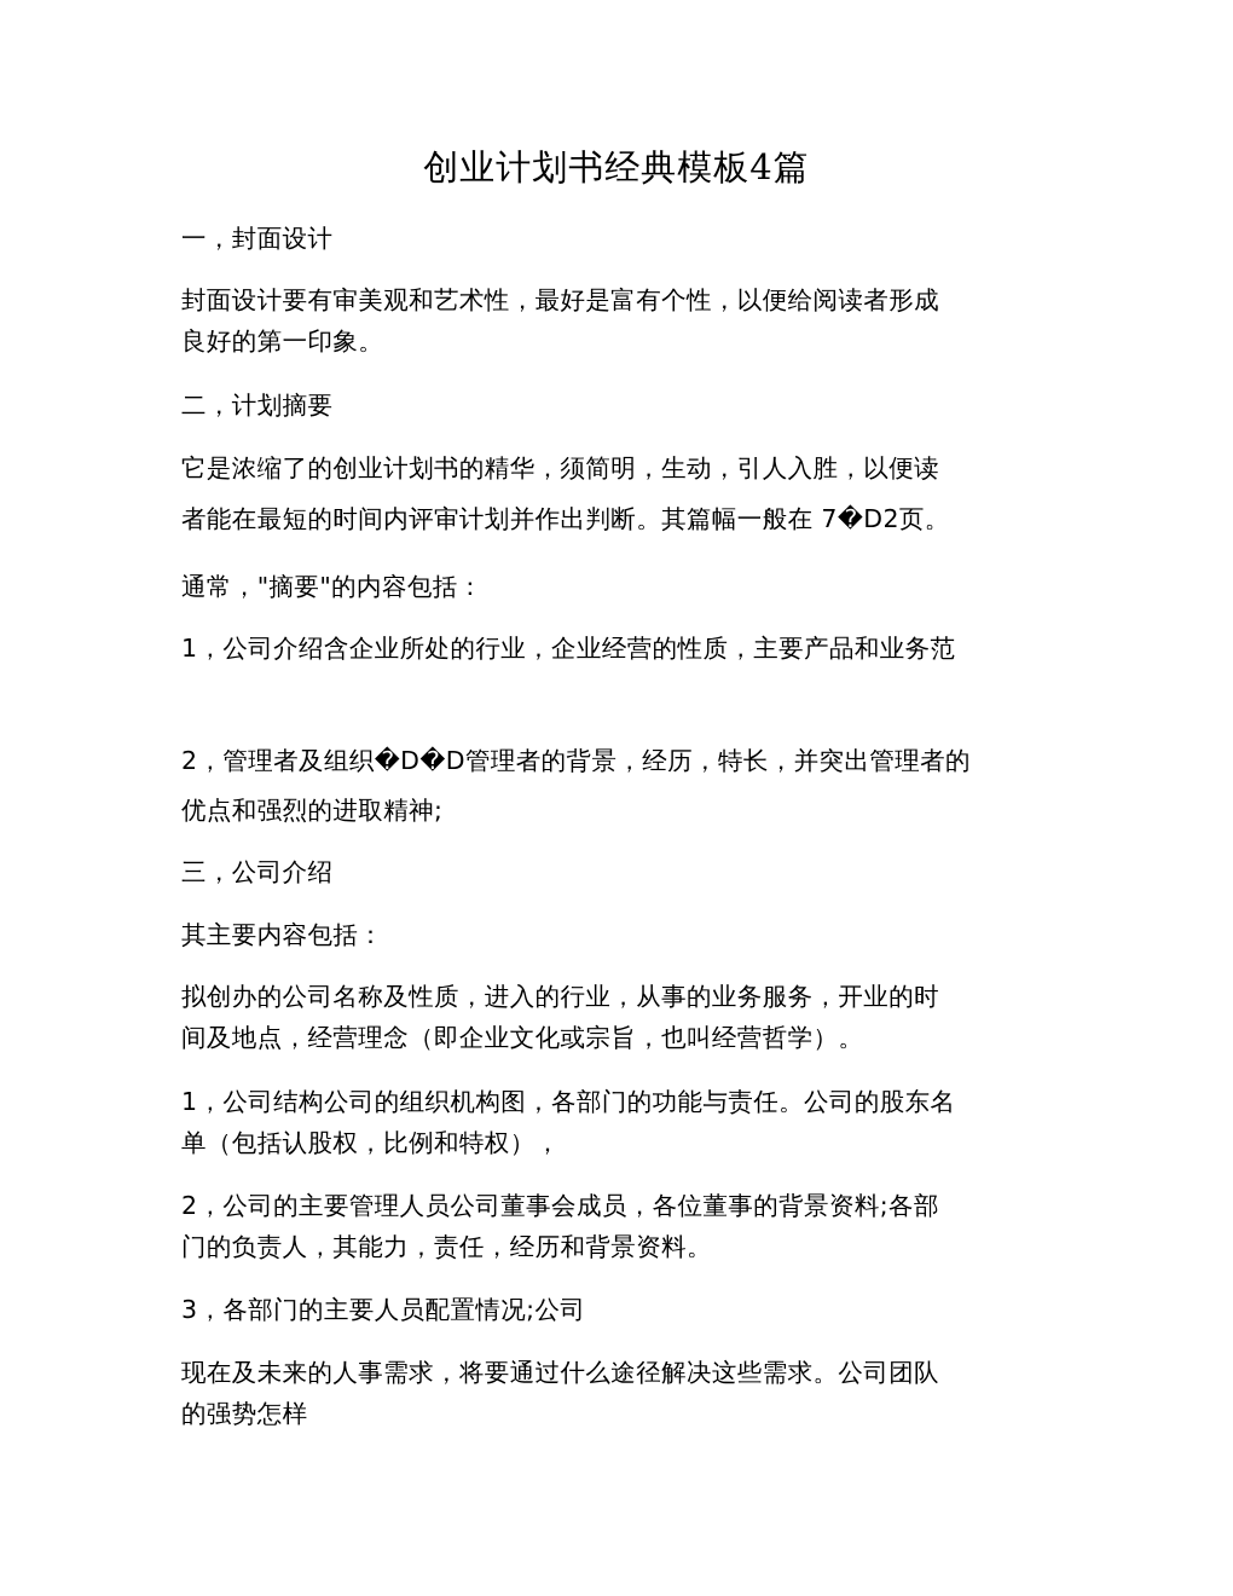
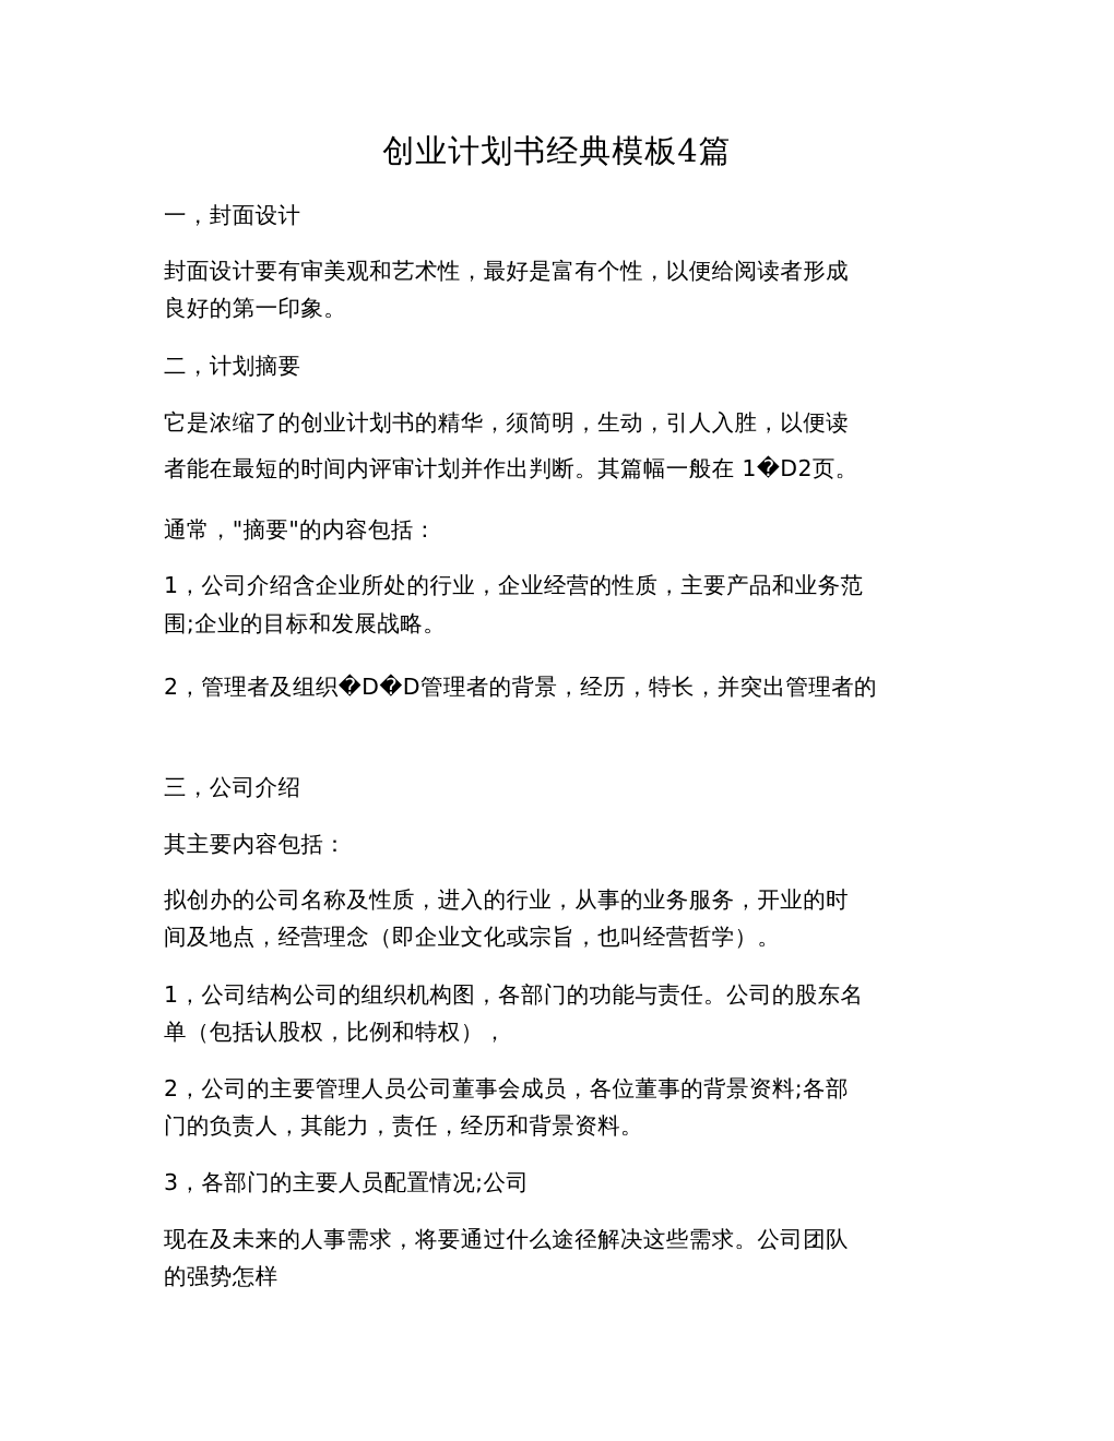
  创业计划书经典模板4篇
  一，封面设计
  封面设计要有审美观和艺术性，最好是富有个性，以便给阅读者形成
  良好的第一印象。
  二，计划摘要
  它是浓缩了的创业计划书的精华，须简明，生动，引人入胜，以便读
- 者能在最短的时间内评审计划并作出判断。其篇幅一般在 7�D2页。
+ 者能在最短的时间内评审计划并作出判断。其篇幅一般在 1�D2页。
  通常，"摘要"的内容包括：
  1，公司介绍含企业所处的行业，企业经营的性质，主要产品和业务范
+ 围;企业的目标和发展战略。
  2，管理者及组织�D�D管理者的背景，经历，特长，并突出管理者的
- 优点和强烈的进取精神;
  三，公司介绍
  其主要内容包括：
  拟创办的公司名称及性质，进入的行业，从事的业务服务，开业的时
  间及地点，经营理念（即企业文化或宗旨，也叫经营哲学）。
  1，公司结构公司的组织机构图，各部门的功能与责任。公司的股东名
  单（包括认股权，比例和特权），
  2，公司的主要管理人员公司董事会成员，各位董事的背景资料;各部
  门的负责人，其能力，责任，经历和背景资料。
  3，各部门的主要人员配置情况;公司
  现在及未来的人事需求，将要通过什么途径解决这些需求。公司团队
  的强势怎样
